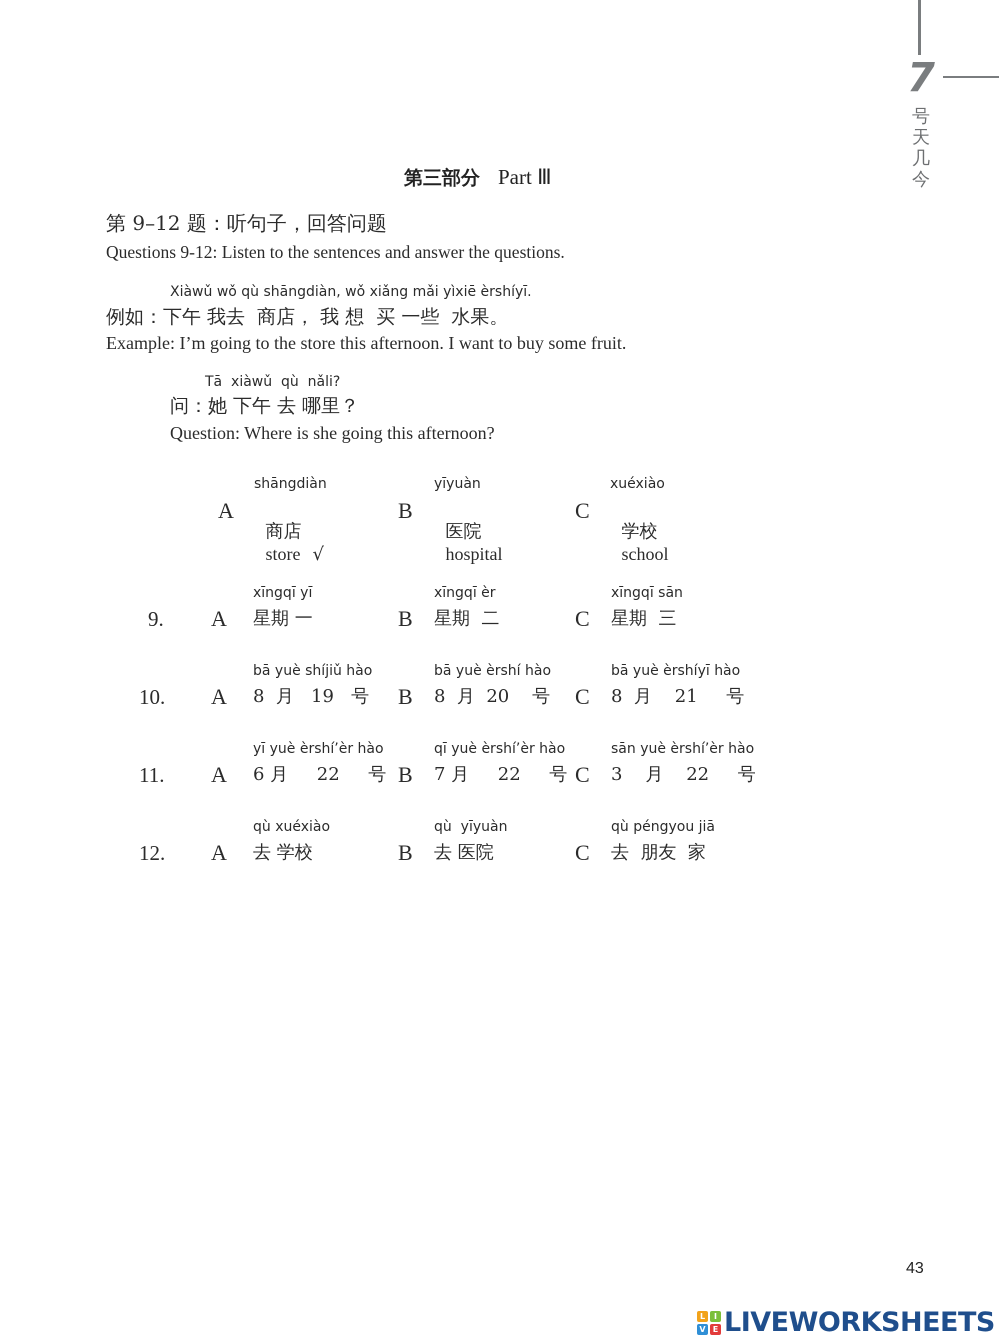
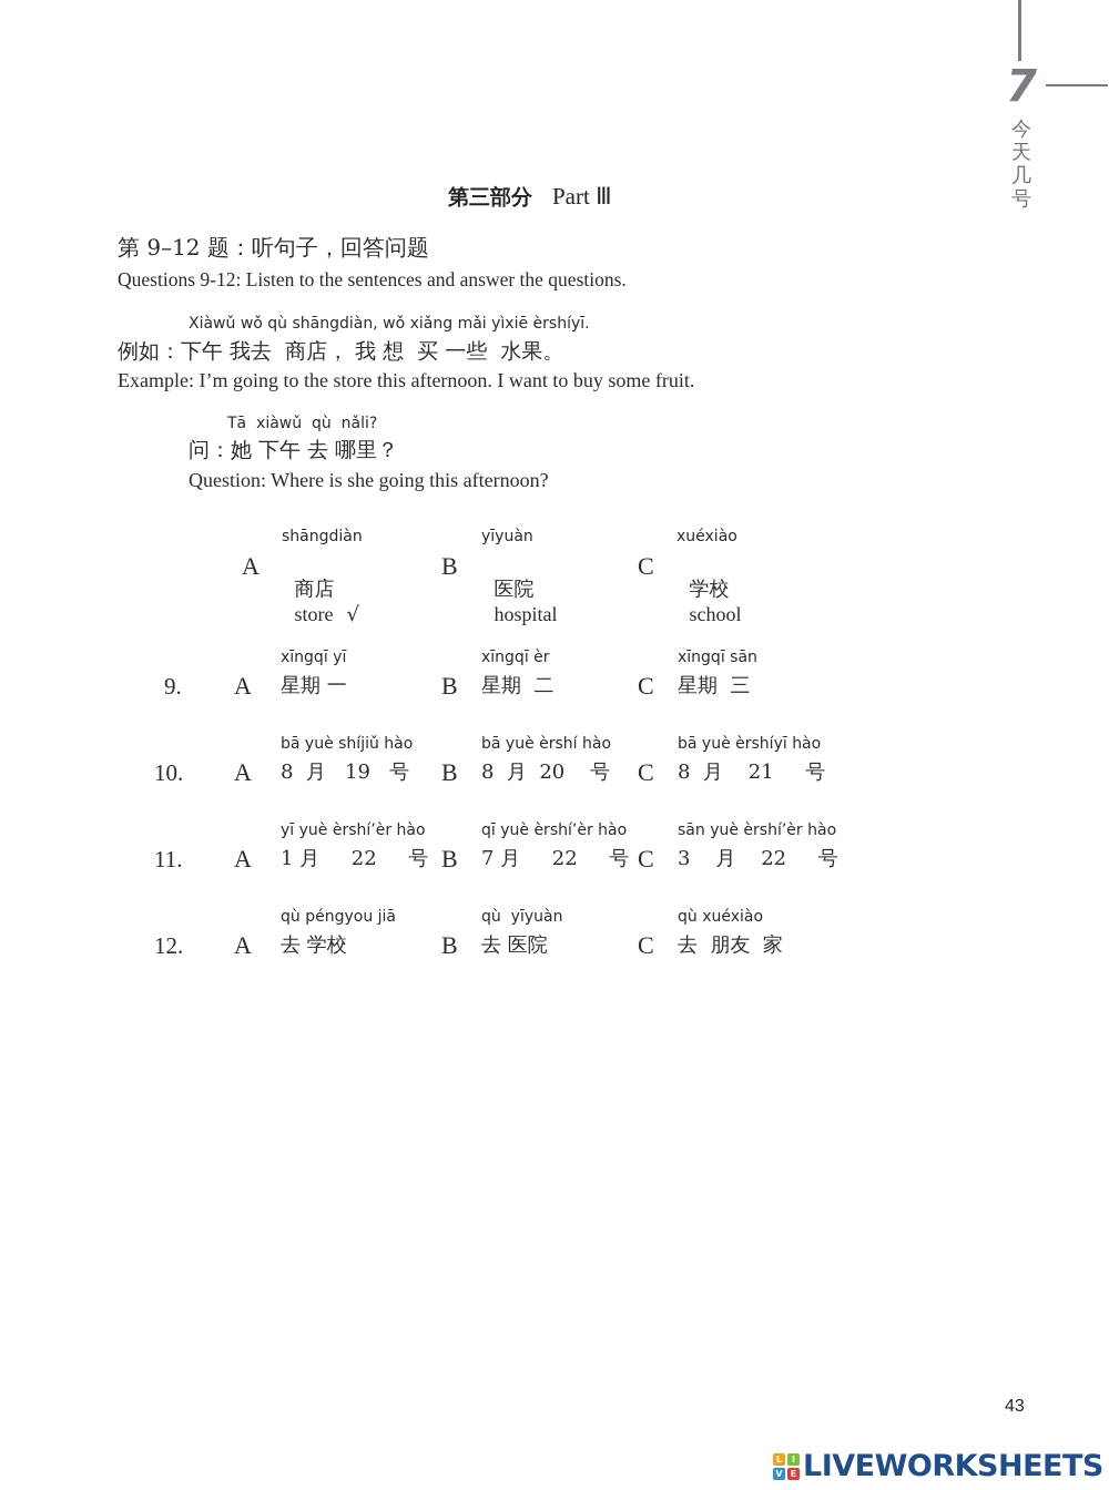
  7
- 号
+ 今
  天
  几
- 今
+ 号
  第三部分 Part Ⅲ
  第 9–12 题：听句子，回答问题
  Questions 9-12: Listen to the sentences and answer the questions.
  Xiàwǔ wǒ qù shāngdiàn, wǒ xiǎng mǎi yìxiē èrshíyī.
  例如：下午 我去 商店， 我 想 买 一些 水果。
  Example: I’m going to the store this afternoon. I want to buy some fruit.
  Tā xiàwǔ qù nǎli?
  问：她 下午 去 哪里？
  Question: Where is she going this afternoon?
  shāngdiàn
  A
  商店 store √
  yīyuàn
  B
  医院 hospital
  xuéxiào
  C
  学校 school
  9.
  xīngqī yī
  A
  星期 一
  xīngqī èr
  B
  星期 二
  xīngqī sān
  C
  星期 三
  10.
  bā yuè shíjiǔ hào
  A
  8 月 19 号
  bā yuè èrshí hào
  B
  8 月 20 号
  bā yuè èrshíyī hào
  C
  8 月 21 号
  11.
  yī yuè èrshí’èr hào
  A
- 6 月 22 号
+ 1 月 22 号
  qī yuè èrshí’èr hào
  B
  7 月 22 号
  sān yuè èrshí’èr hào
  C
  3 月 22 号
  12.
- qù xuéxiào
+ qù péngyou jiā
  A
  去 学校
  qù yīyuàn
  B
  去 医院
- qù péngyou jiā
+ qù xuéxiào
  C
  去 朋友 家
  43
  L
  I
  V
  E
  LIVEWORKSHEETS
